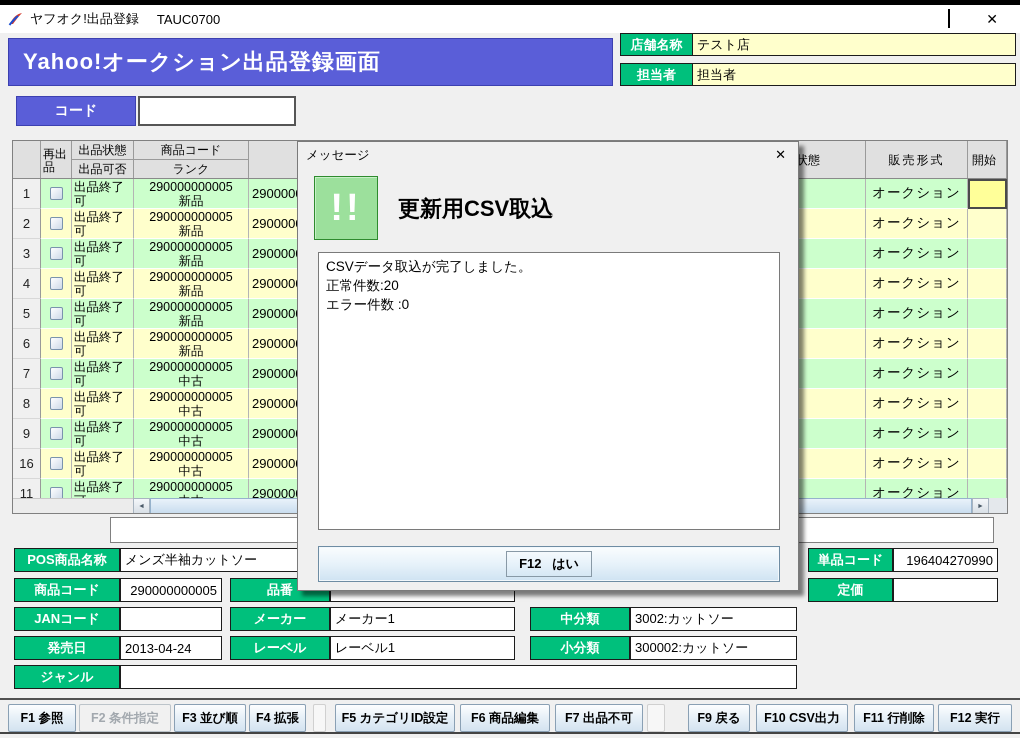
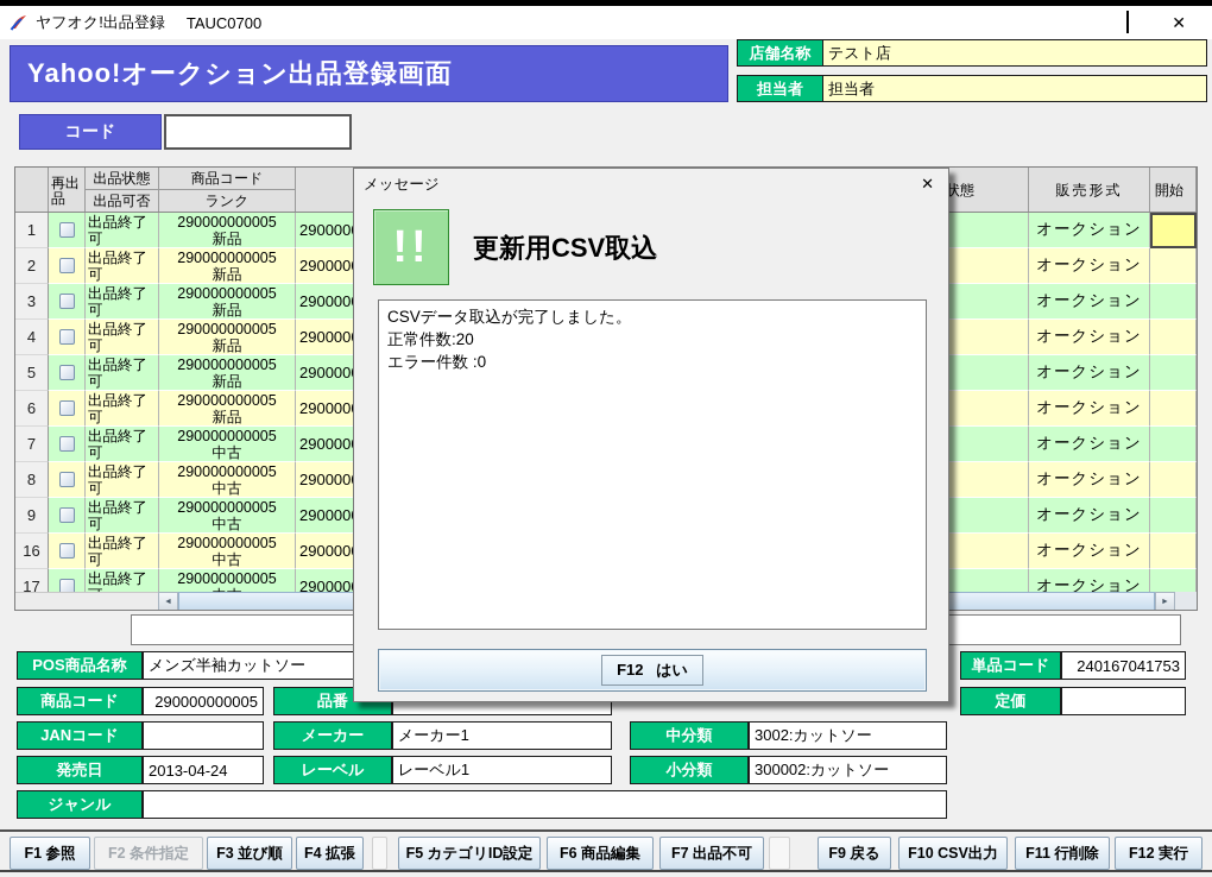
  ヤフオク!出品登録
  TAUC0700
  ✕
  Yahoo!オークション出品登録画面
  店舗名称
  テスト店
  担当者
  担当者
  コード
  再出品
  出品状態
  出品可否
  商品コード
  ランク
  状態
  販売形式
  開始
  1
  出品終了
  可
  290000000005
  新品
  オークション
  2
  出品終了
  可
  290000000005
  新品
  オークション
  3
  出品終了
  可
  290000000005
  新品
  オークション
  4
  出品終了
  可
  290000000005
  新品
  オークション
  5
  出品終了
  可
  290000000005
  新品
  オークション
  6
  出品終了
  可
  290000000005
  新品
  オークション
  7
  出品終了
  可
  290000000005
  中古
  オークション
  8
  出品終了
  可
  290000000005
  中古
  オークション
  9
  出品終了
  可
  290000000005
  中古
  オークション
  16
  出品終了
  可
  290000000005
  中古
  オークション
- 11
+ 17
  出品終了
  290000000005
  オークション
  POS商品名称
  メンズ半袖カットソー
  単品コード
- 196404270990
+ 240167041753
  商品コード
  290000000005
  品番
  定価
  JANコード
  メーカー
  メーカー1
  中分類
  3002:カットソー
  発売日
  2013-04-24
  レーベル
  レーベル1
  小分類
  300002:カットソー
  ジャンル
  メッセージ
  ✕
  !!
  更新用CSV取込
  CSVデータ取込が完了しました。
  正常件数:20
  エラー件数 :0
  F12 はい
  F1 参照
  F2 条件指定
  F3 並び順
  F4 拡張
  F5 カテゴリID設定
  F6 商品編集
  F7 出品不可
  F9 戻る
  F10 CSV出力
  F11 行削除
  F12 実行
